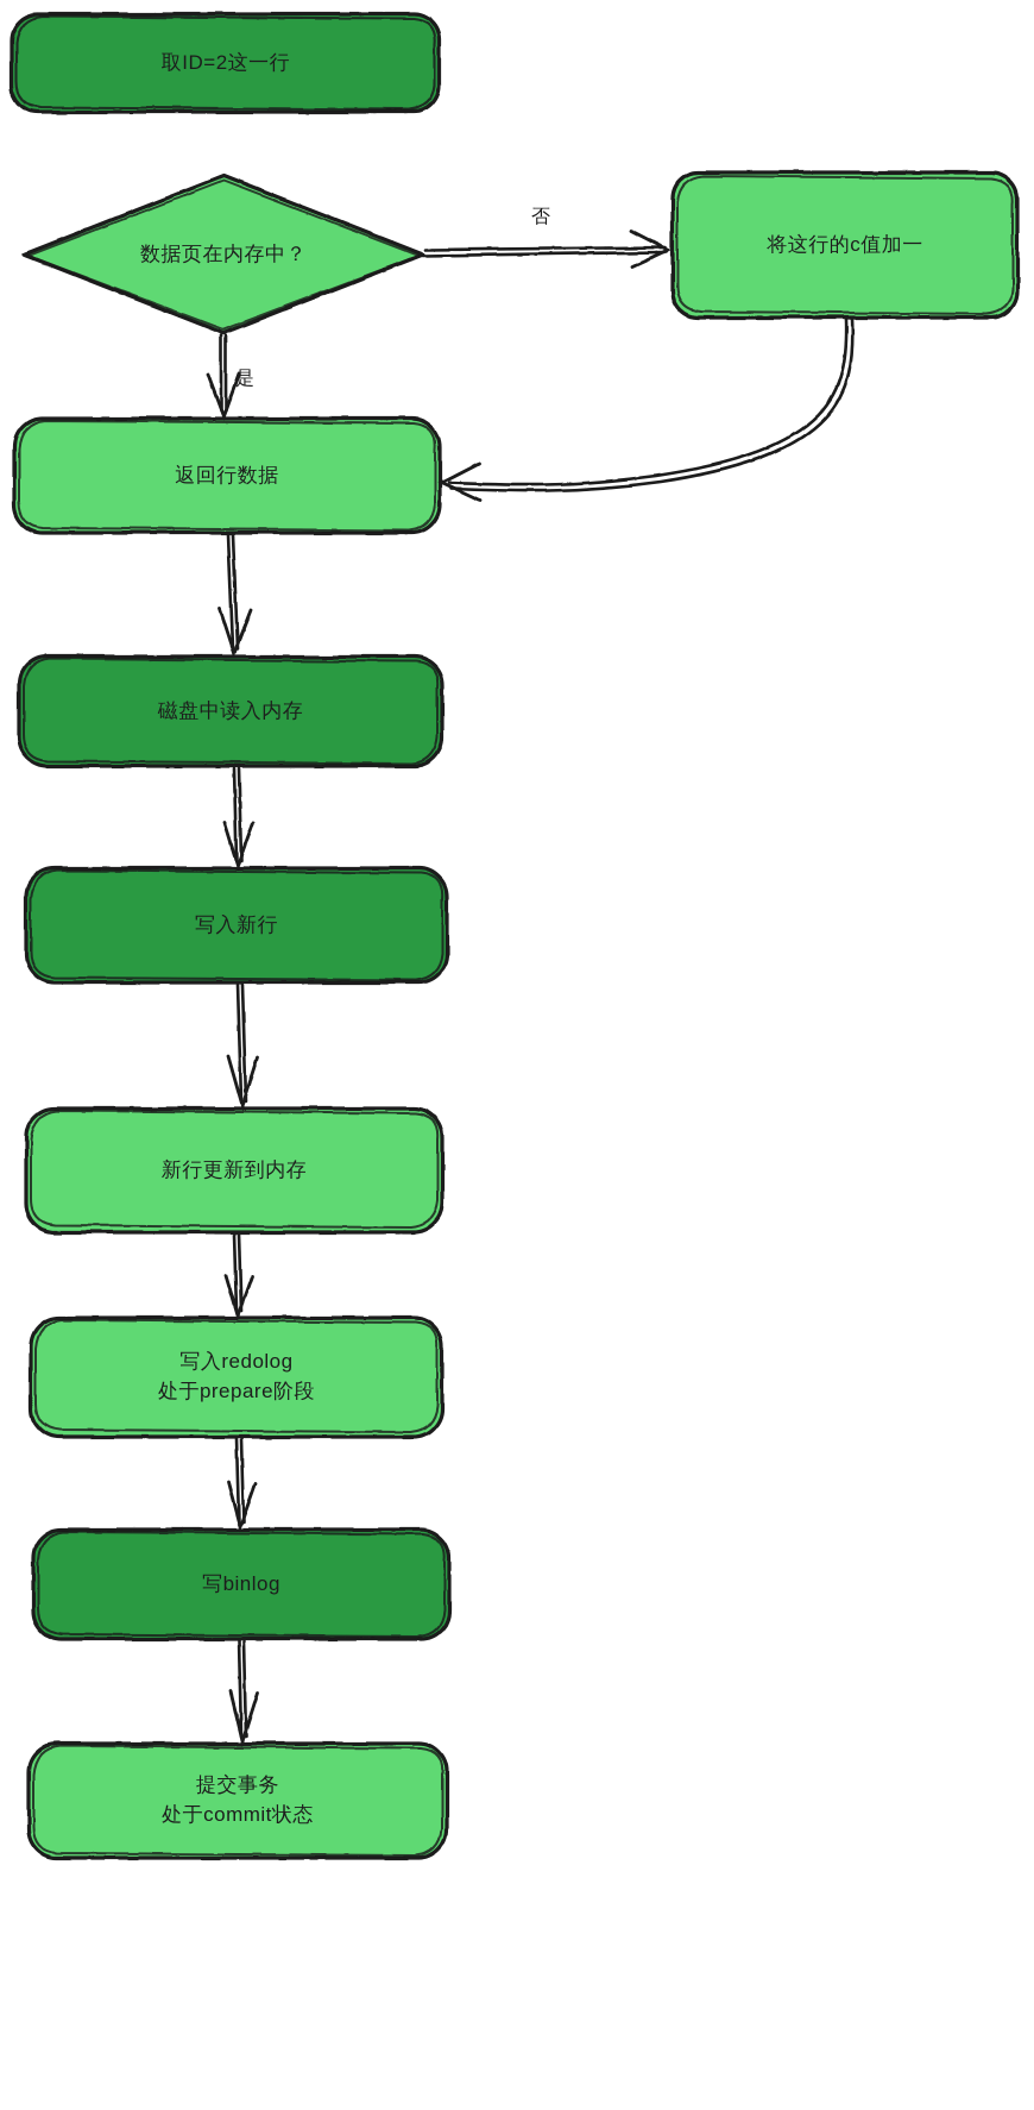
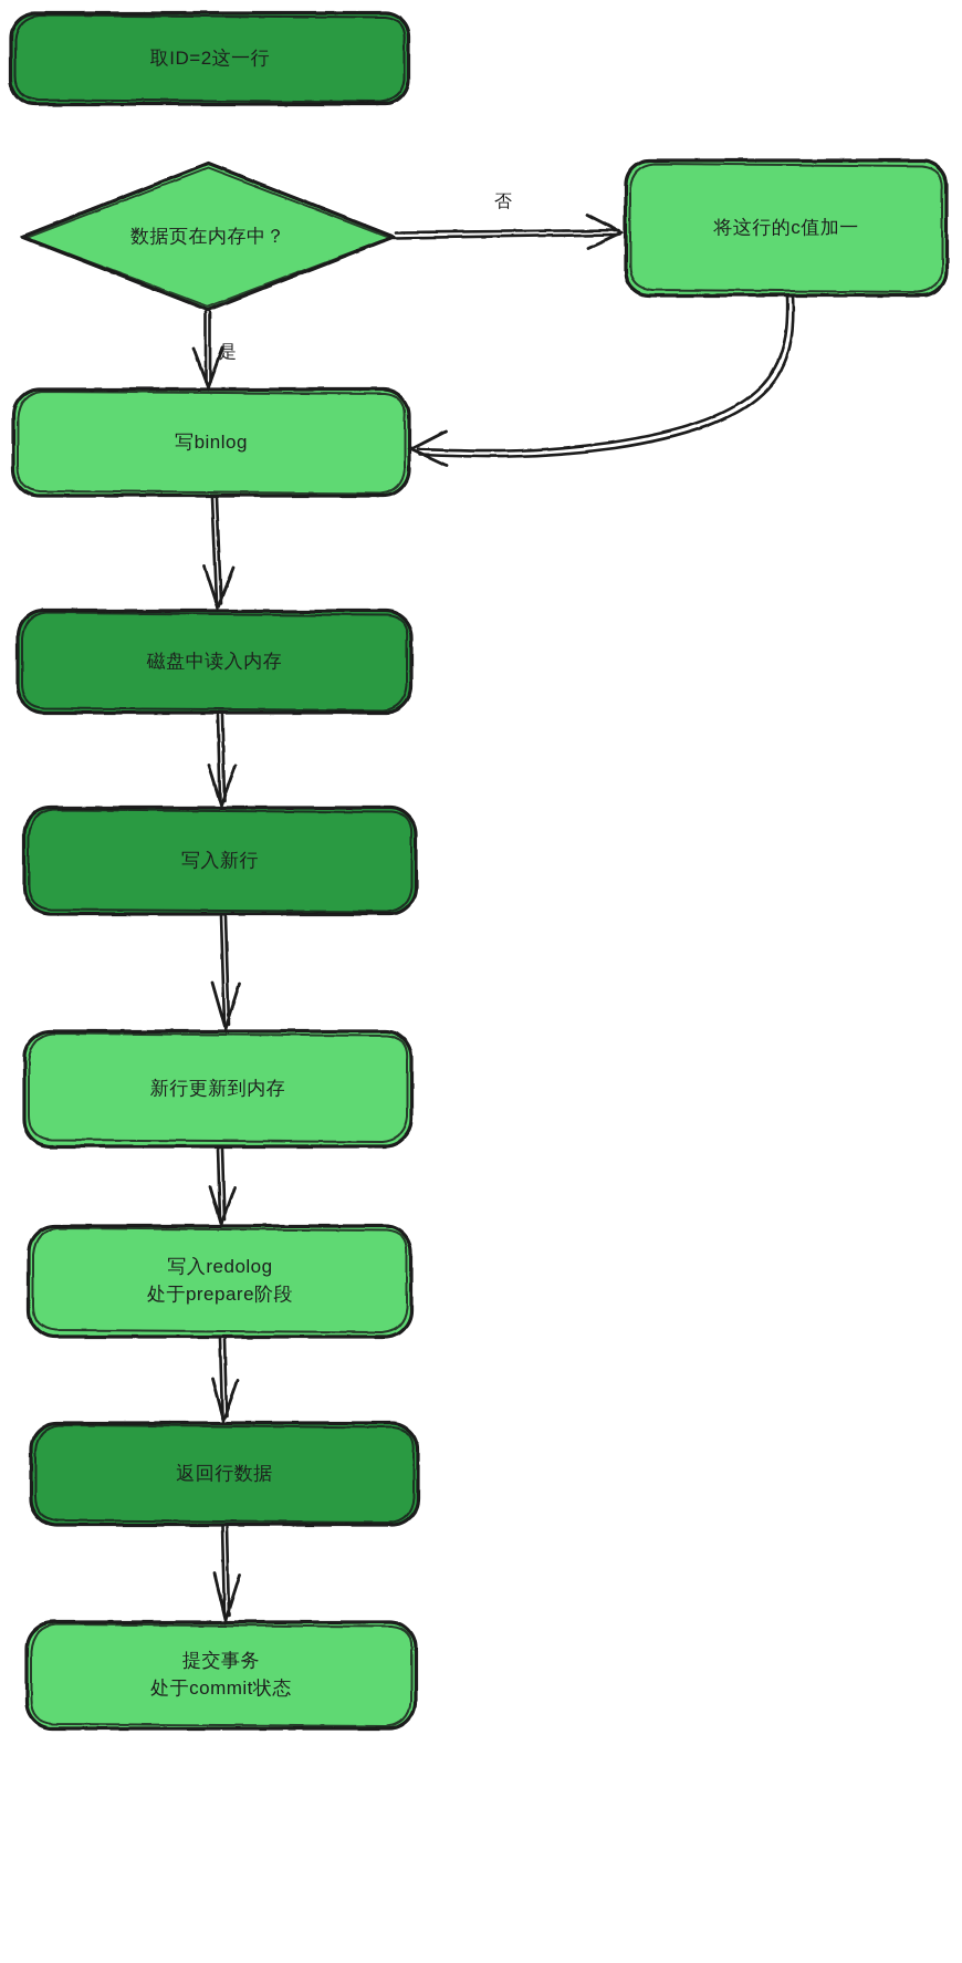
  取ID=2这一行
  数据页在内存中？
  将这行的c值加一
- 返回行数据
+ 写binlog
  磁盘中读入内存
  写入新行
  新行更新到内存
  写入redolog
  处于prepare阶段
- 写binlog
+ 返回行数据
  提交事务
  处于commit状态
  否
  是
